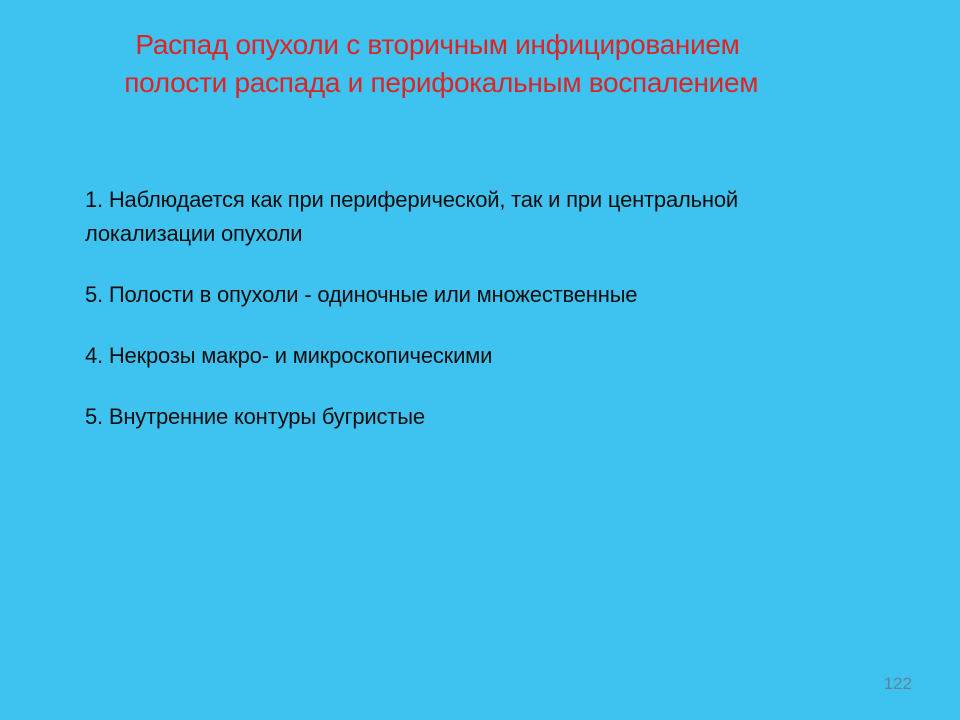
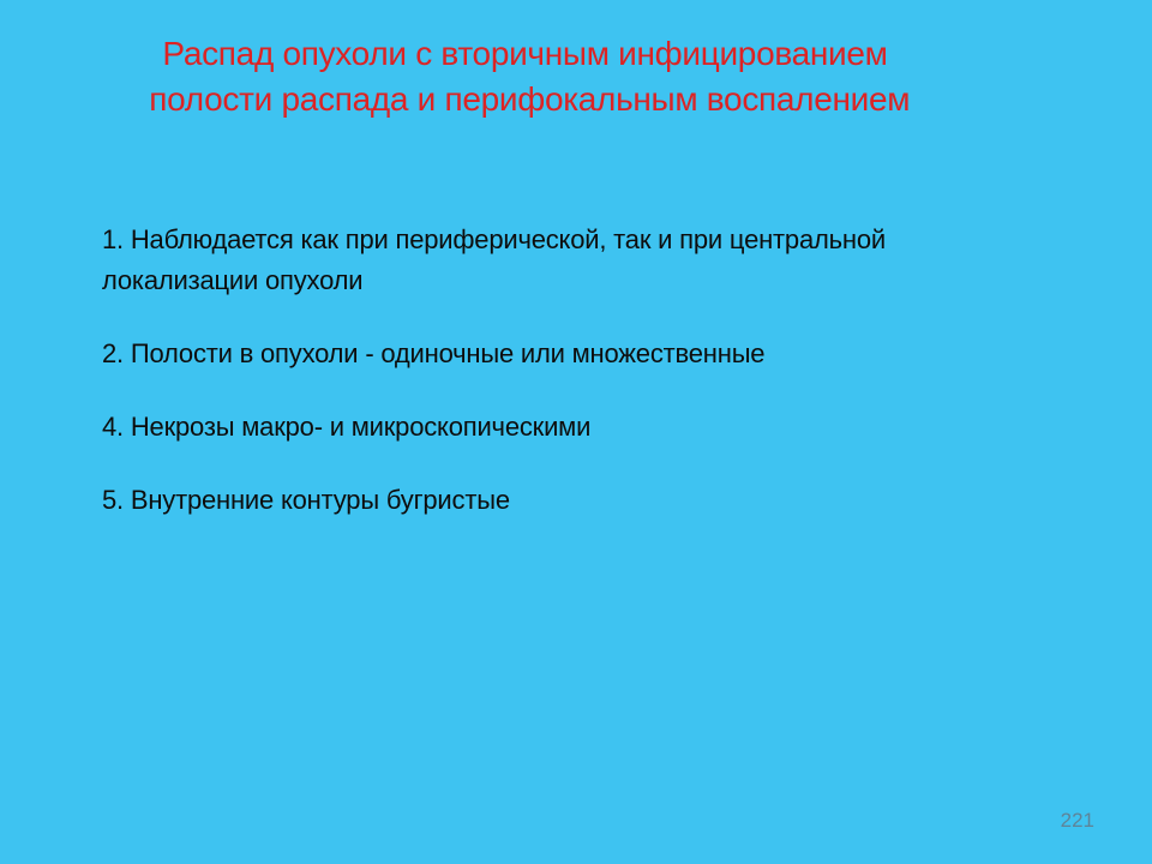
  Распад опухоли с вторичным инфицированием
  полости распада и перифокальным воспалением
  1. Наблюдается как при периферической, так и при центральной
  локализации опухоли
- 5. Полости в опухоли - одиночные или множественные
+ 2. Полости в опухоли - одиночные или множественные
  4. Некрозы макро- и микроскопическими
  5. Внутренние контуры бугристые
- 122
+ 221
